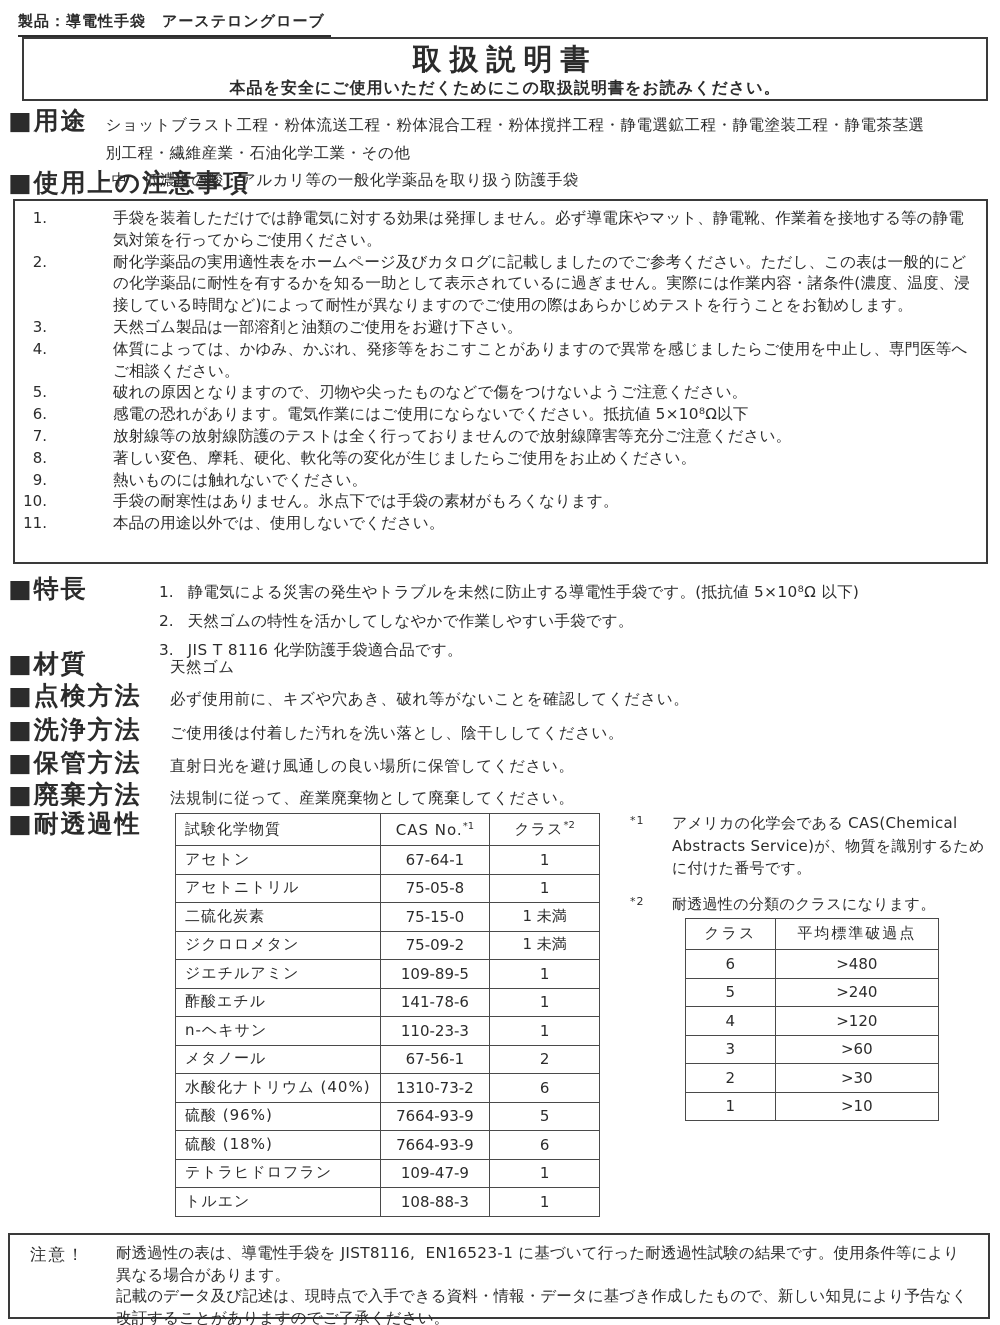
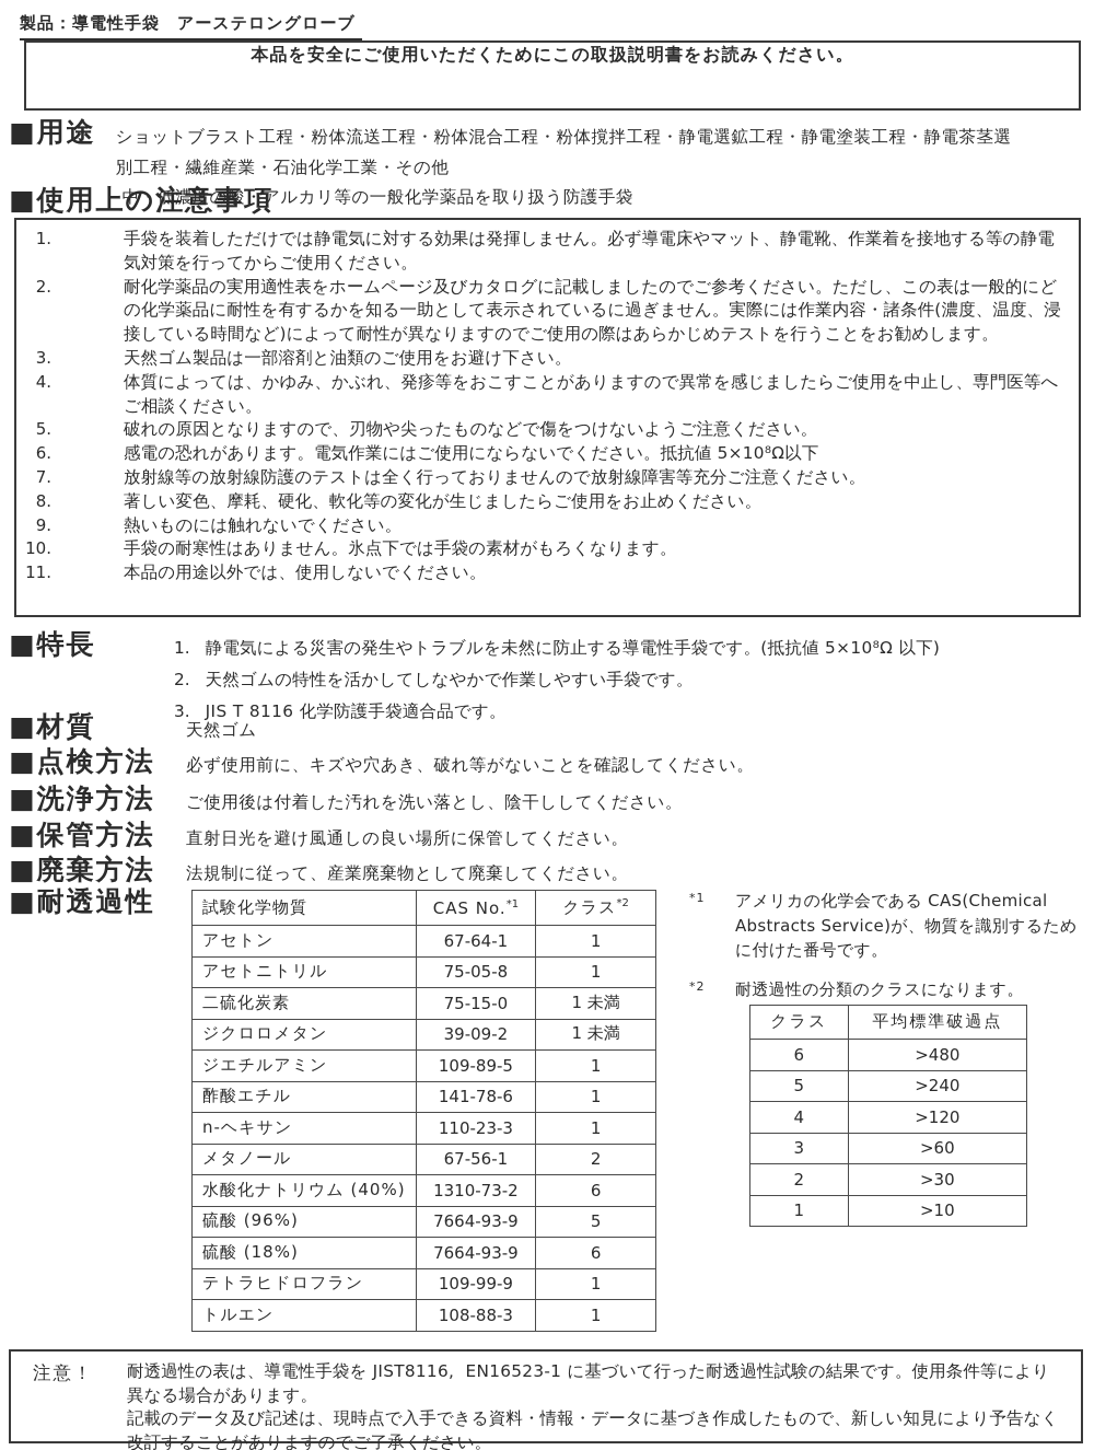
  製品：導電性手袋 アーステロングローブ
- 取扱説明書
  本品を安全にご使用いただくためにこの取扱説明書をお読みください。
  ■用途
  ショットブラスト工程・粉体流送工程・粉体混合工程・粉体撹拌工程・静電選鉱工程・静電塗装工程・静電茶茎選
  別工程・繊維産業・石油化学工業・その他
  中・低濃度の酸・アルカリ等の一般化学薬品を取り扱う防護手袋
  ■使用上の注意事項
  1.
  手袋を装着しただけでは静電気に対する効果は発揮しません。必ず導電床やマット、静電靴、作業着を接地する等の静電気対策を行ってからご使用ください。
  2.
  耐化学薬品の実用適性表をホームページ及びカタログに記載しましたのでご参考ください。ただし、この表は一般的にどの化学薬品に耐性を有するかを知る一助として表示されているに過ぎません。実際には作業内容・諸条件(濃度、温度、浸接している時間など)によって耐性が異なりますのでご使用の際はあらかじめテストを行うことをお勧めします。
  3.
  天然ゴム製品は一部溶剤と油類のご使用をお避け下さい。
  4.
  体質によっては、かゆみ、かぶれ、発疹等をおこすことがありますので異常を感じましたらご使用を中止し、専門医等へご相談ください。
  5.
  破れの原因となりますので、刃物や尖ったものなどで傷をつけないようご注意ください。
  6.
  感電の恐れがあります。電気作業にはご使用にならないでください。抵抗値 5×10⁸Ω以下
  7.
  放射線等の放射線防護のテストは全く行っておりませんので放射線障害等充分ご注意ください。
  8.
  著しい変色、摩耗、硬化、軟化等の変化が生じましたらご使用をお止めください。
  9.
  熱いものには触れないでください。
  10.
  手袋の耐寒性はありません。氷点下では手袋の素材がもろくなります。
  11.
  本品の用途以外では、使用しないでください。
  ■特長
  1.
  静電気による災害の発生やトラブルを未然に防止する導電性手袋です。(抵抗値 5×10⁸Ω 以下)
  2.
  天然ゴムの特性を活かしてしなやかで作業しやすい手袋です。
  3.
  JIS T 8116 化学防護手袋適合品です。
  ■材質
  天然ゴム
  ■点検方法
  必ず使用前に、キズや穴あき、破れ等がないことを確認してください。
  ■洗浄方法
  ご使用後は付着した汚れを洗い落とし、陰干ししてください。
  ■保管方法
  直射日光を避け風通しの良い場所に保管してください。
  ■廃棄方法
  法規制に従って、産業廃棄物として廃棄してください。
  ■耐透過性
  試験化学物質	CAS No.*1	クラス*2
  アセトン	67-64-1	1
  アセトニトリル	75-05-8	1
  二硫化炭素	75-15-0	1 未満
- ジクロロメタン	75-09-2	1 未満
+ ジクロロメタン	39-09-2	1 未満
  ジエチルアミン	109-89-5	1
  酢酸エチル	141-78-6	1
  n-ヘキサン	110-23-3	1
  メタノール	67-56-1	2
  水酸化ナトリウム (40%)	1310-73-2	6
  硫酸 (96%)	7664-93-9	5
  硫酸 (18%)	7664-93-9	6
- テトラヒドロフラン	109-47-9	1
+ テトラヒドロフラン	109-99-9	1
  トルエン	108-88-3	1
  *1
  アメリカの化学会である CAS(Chemical Abstracts Service)が、物質を識別するために付けた番号です。
  *2
  耐透過性の分類のクラスになります。
  クラス	平均標準破過点
  6	>480
  5	>240
  4	>120
  3	>60
  2	>30
  1	>10
  注意！
  耐透過性の表は、導電性手袋を JIST8116, EN16523-1 に基づいて行った耐透過性試験の結果です。使用条件等により異なる場合があります。
  記載のデータ及び記述は、現時点で入手できる資料・情報・データに基づき作成したもので、新しい知見により予告なく改訂することがありますのでご了承ください。
